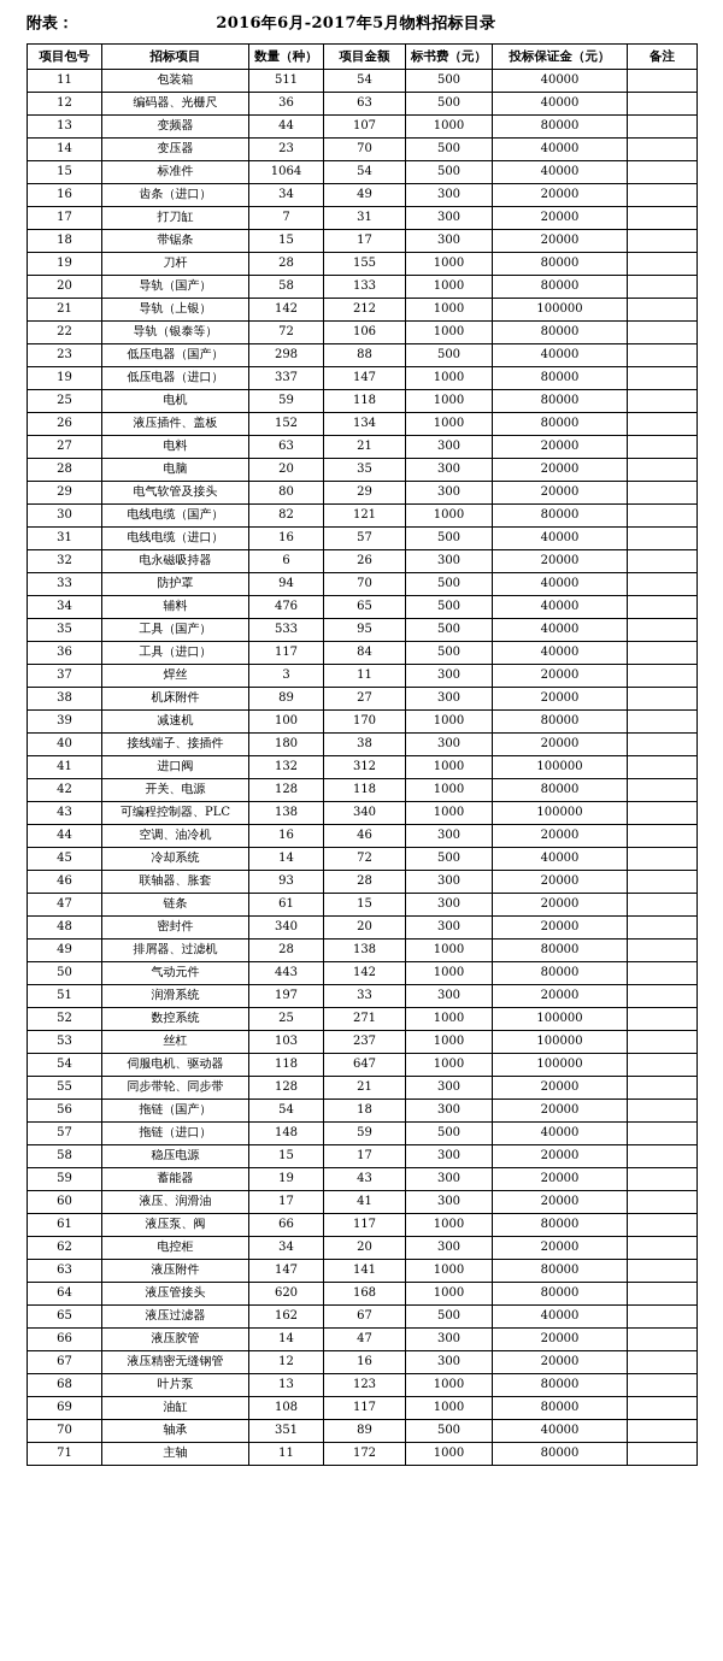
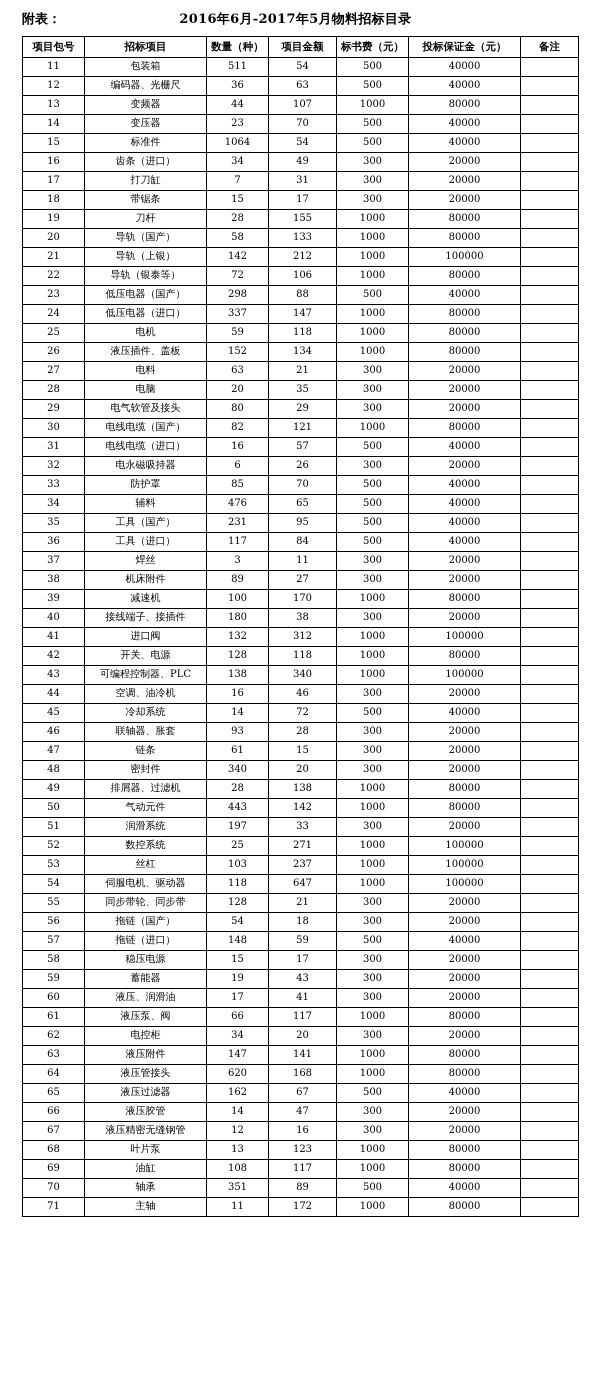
  附表：
  2016年6月-2017年5月物料招标目录
  项目包号	招标项目	数量（种）	项目金额	标书费（元）	投标保证金（元）	备注
  11	包装箱	511	54	500	40000
  12	编码器、光栅尺	36	63	500	40000
  13	变频器	44	107	1000	80000
  14	变压器	23	70	500	40000
  15	标准件	1064	54	500	40000
  16	齿条（进口）	34	49	300	20000
  17	打刀缸	7	31	300	20000
  18	带锯条	15	17	300	20000
  19	刀杆	28	155	1000	80000
  20	导轨（国产）	58	133	1000	80000
  21	导轨（上银）	142	212	1000	100000
  22	导轨（银泰等）	72	106	1000	80000
  23	低压电器（国产）	298	88	500	40000
- 19	低压电器（进口）	337	147	1000	80000
+ 24	低压电器（进口）	337	147	1000	80000
  25	电机	59	118	1000	80000
  26	液压插件、盖板	152	134	1000	80000
  27	电料	63	21	300	20000
  28	电脑	20	35	300	20000
  29	电气软管及接头	80	29	300	20000
  30	电线电缆（国产）	82	121	1000	80000
  31	电线电缆（进口）	16	57	500	40000
  32	电永磁吸持器	6	26	300	20000
- 33	防护罩	94	70	500	40000
+ 33	防护罩	85	70	500	40000
  34	辅料	476	65	500	40000
- 35	工具（国产）	533	95	500	40000
+ 35	工具（国产）	231	95	500	40000
  36	工具（进口）	117	84	500	40000
  37	焊丝	3	11	300	20000
  38	机床附件	89	27	300	20000
  39	减速机	100	170	1000	80000
  40	接线端子、接插件	180	38	300	20000
  41	进口阀	132	312	1000	100000
  42	开关、电源	128	118	1000	80000
  43	可编程控制器、PLC	138	340	1000	100000
  44	空调、油冷机	16	46	300	20000
  45	冷却系统	14	72	500	40000
  46	联轴器、胀套	93	28	300	20000
  47	链条	61	15	300	20000
  48	密封件	340	20	300	20000
  49	排屑器、过滤机	28	138	1000	80000
  50	气动元件	443	142	1000	80000
  51	润滑系统	197	33	300	20000
  52	数控系统	25	271	1000	100000
  53	丝杠	103	237	1000	100000
  54	伺服电机、驱动器	118	647	1000	100000
  55	同步带轮、同步带	128	21	300	20000
  56	拖链（国产）	54	18	300	20000
  57	拖链（进口）	148	59	500	40000
  58	稳压电源	15	17	300	20000
  59	蓄能器	19	43	300	20000
  60	液压、润滑油	17	41	300	20000
  61	液压泵、阀	66	117	1000	80000
  62	电控柜	34	20	300	20000
  63	液压附件	147	141	1000	80000
  64	液压管接头	620	168	1000	80000
  65	液压过滤器	162	67	500	40000
  66	液压胶管	14	47	300	20000
  67	液压精密无缝钢管	12	16	300	20000
  68	叶片泵	13	123	1000	80000
  69	油缸	108	117	1000	80000
  70	轴承	351	89	500	40000
  71	主轴	11	172	1000	80000
